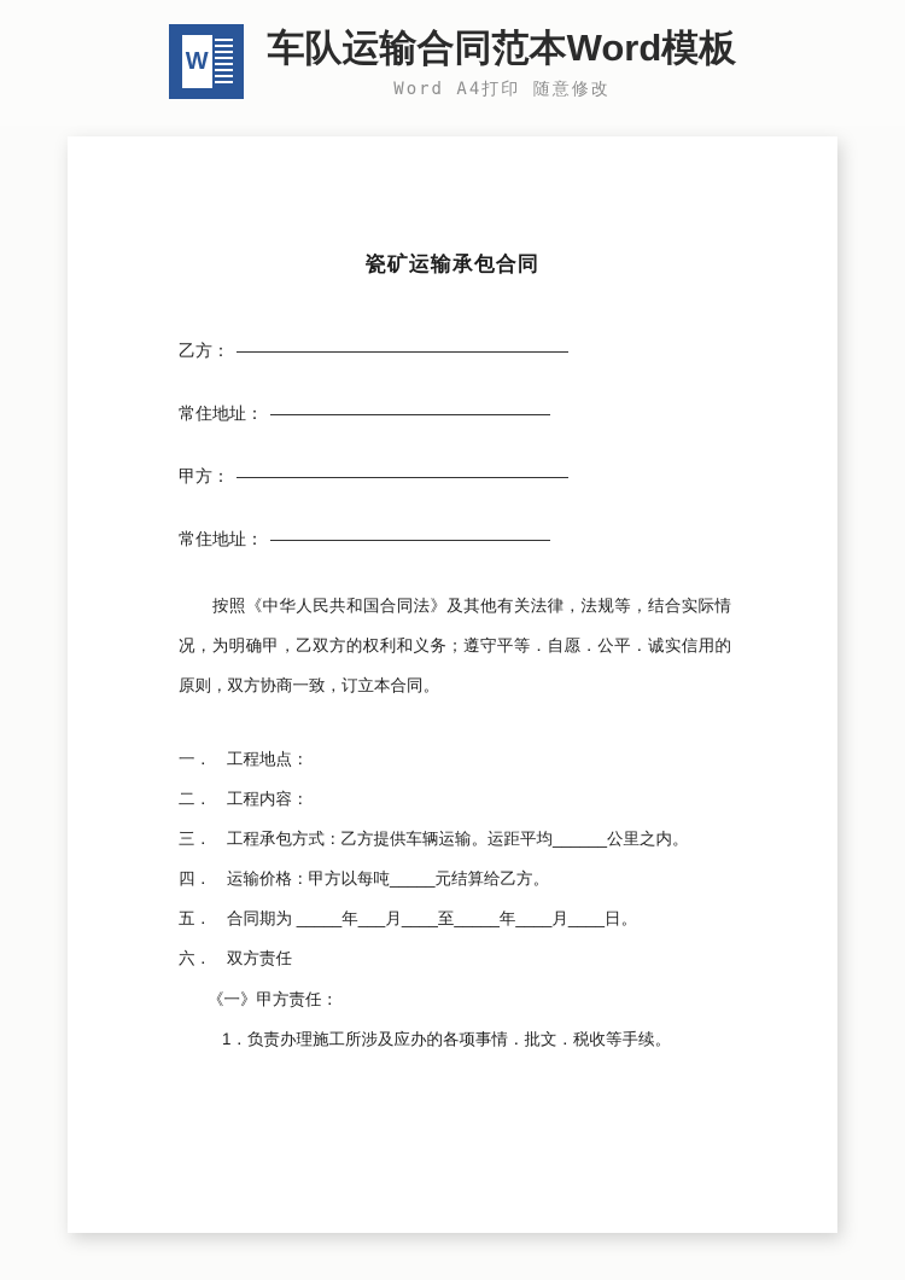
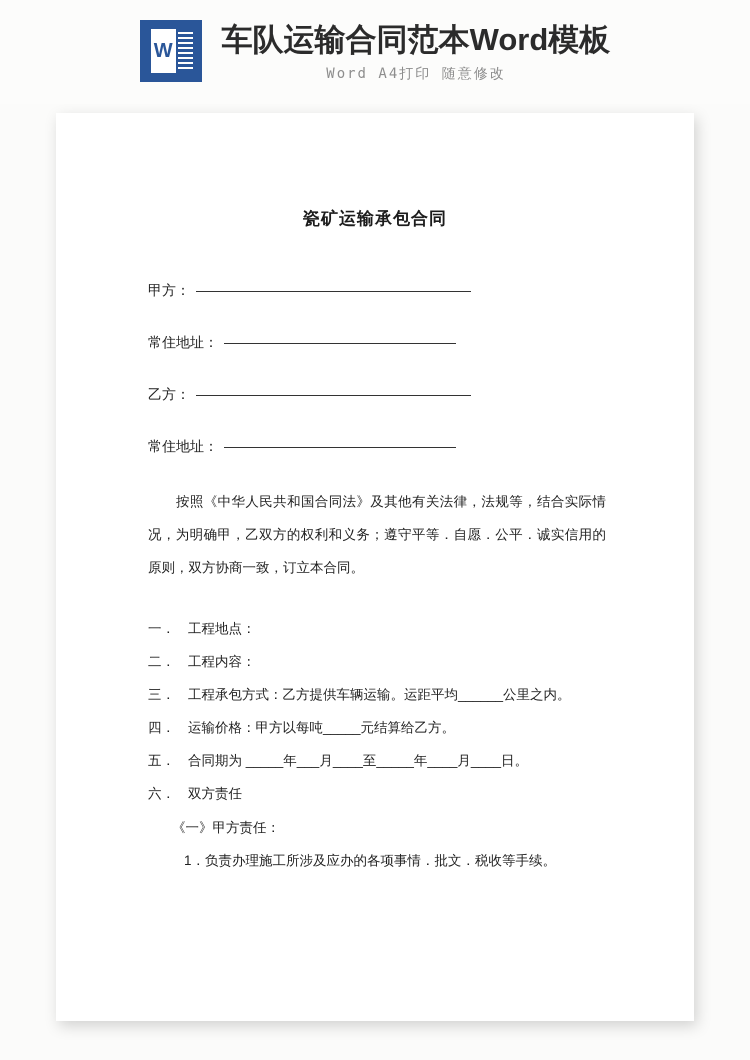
  W
  车队运输合同范本Word模板
  Word A4打印 随意修改
  瓷矿运输承包合同
- 乙方：
+ 甲方：
  常住地址：
- 甲方：
+ 乙方：
  常住地址：
  按照《中华人民共和国合同法》及其他有关法律，法规等，结合实际情况，为明确甲，乙双方的权利和义务；遵守平等．自愿．公平．诚实信用的原则，双方协商一致，订立本合同。
  一．
  工程地点：
  二．
  工程内容：
  三．
  工程承包方式：乙方提供车辆运输。运距平均______公里之内。
  四．
  运输价格：甲方以每吨_____元结算给乙方。
  五．
  合同期为 _____年___月____至_____年____月____日。
  六．
  双方责任
  《一》甲方责任：
  1．负责办理施工所涉及应办的各项事情．批文．税收等手续。
